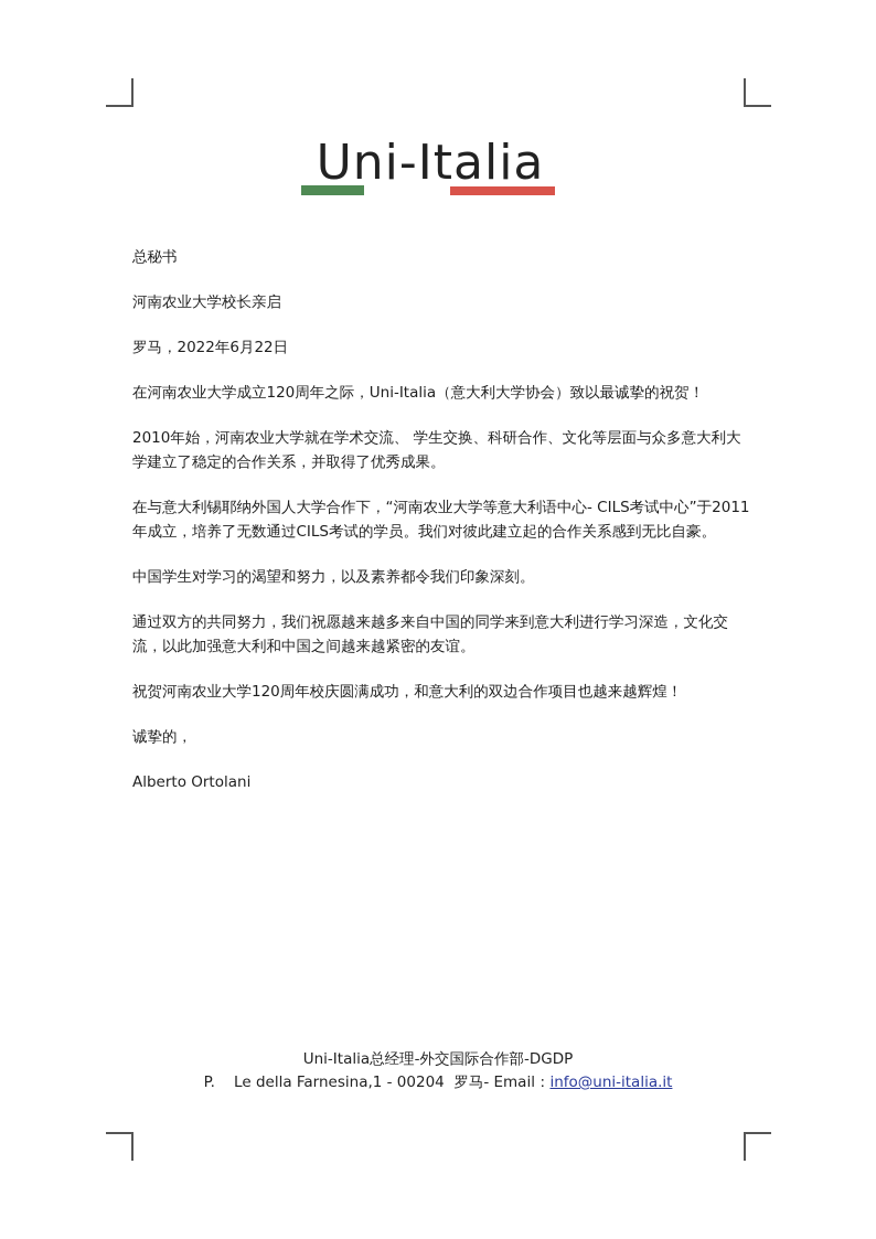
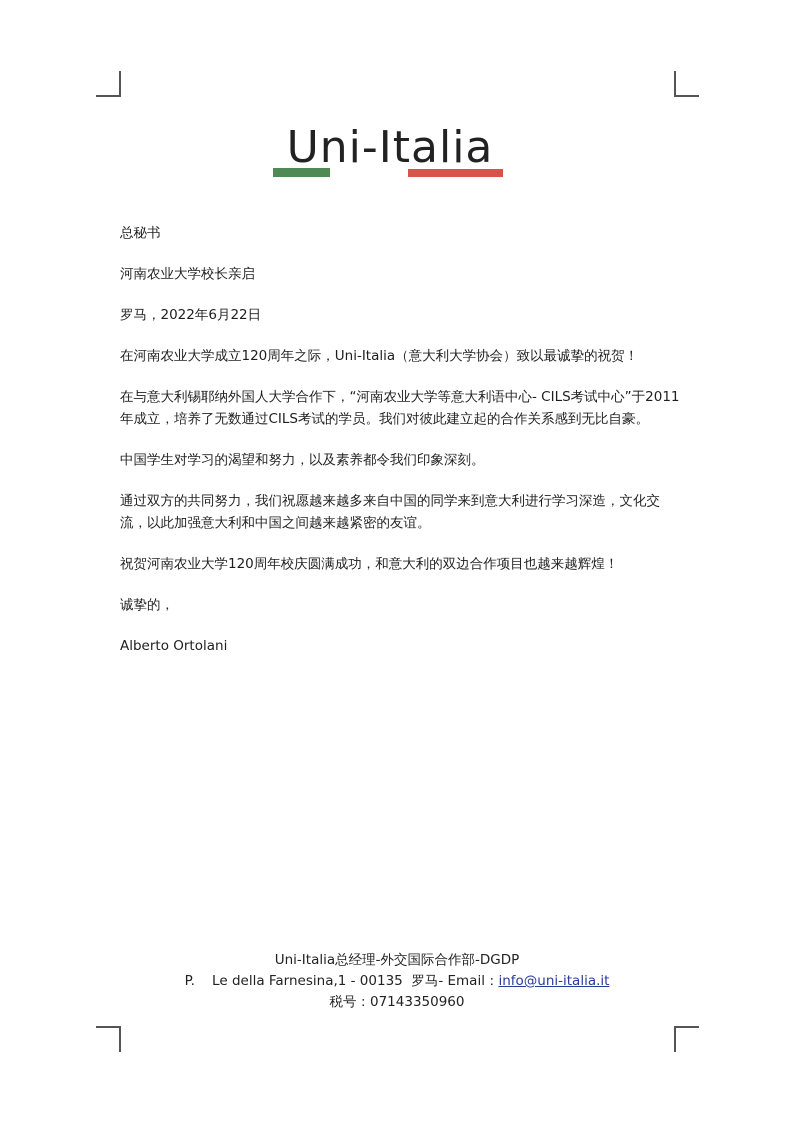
  Uni-Italia
  总秘书
  河南农业大学校长亲启
  罗马，2022年6月22日
  在河南农业大学成立120周年之际，Uni-Italia（意大利大学协会）致以最诚挚的祝贺！
- 2010年始，河南农业大学就在学术交流、 学生交换、科研合作、文化等层面与众多意大利大学建立了稳定的合作关系，并取得了优秀成果。
  在与意大利锡耶纳外国人大学合作下，“河南农业大学等意大利语中心- CILS考试中心”于2011年成立，培养了无数通过CILS考试的学员。我们对彼此建立起的合作关系感到无比自豪。
  中国学生对学习的渴望和努力，以及素养都令我们印象深刻。
  通过双方的共同努力，我们祝愿越来越多来自中国的同学来到意大利进行学习深造，文化交流，以此加强意大利和中国之间越来越紧密的友谊。
  祝贺河南农业大学120周年校庆圆满成功，和意大利的双边合作项目也越来越辉煌！
  诚挚的，
  Alberto Ortolani
  Uni-Italia总经理-外交国际合作部-DGDP
- P. Le della Farnesina,1 - 00204 罗马- Email：info@uni-italia.it
+ P. Le della Farnesina,1 - 00135 罗马- Email：info@uni-italia.it
+ 税号：07143350960
